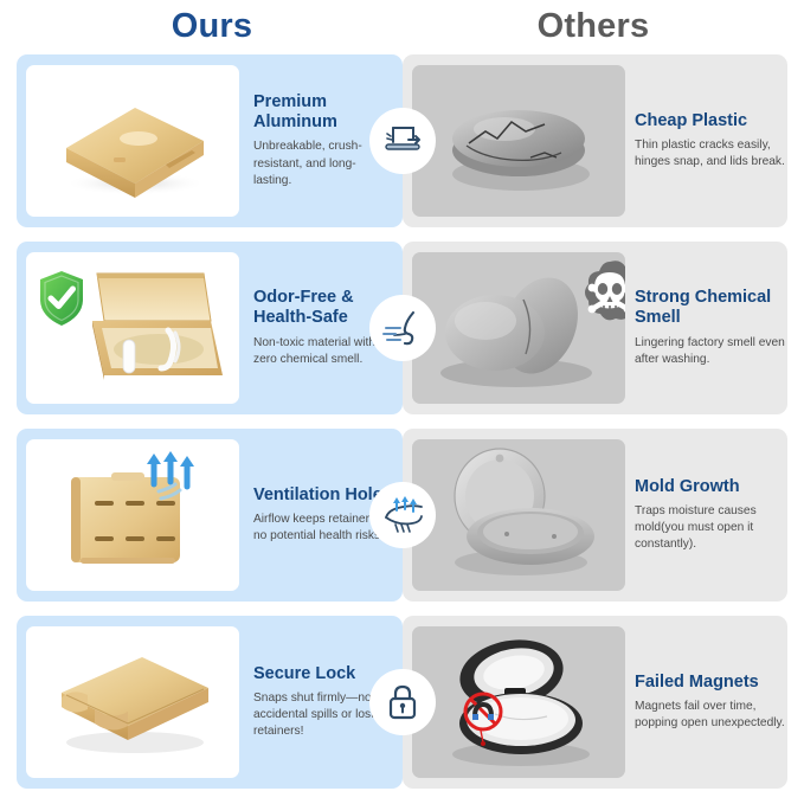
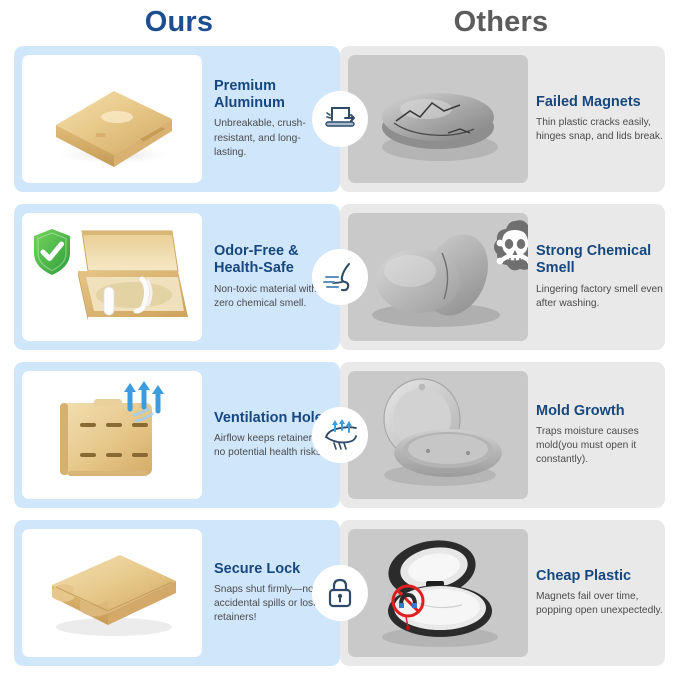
  Ours
  Others
  Premium Aluminum
  Unbreakable, crush-resistant, and long-lasting.
- Cheap Plastic
+ Failed Magnets
  Thin plastic cracks easily, hinges snap, and lids break.
  Odor-Free & Health-Safe
  Non-toxic material wit zero chemical smell.
  Strong Chemical Smell
  Lingering factory smell even after washing.
  Ventilation Hol
  Airflow keeps retainer no potential health risk
  Mold Growth
  Traps moisture causes mold(you must open it constantly).
  Secure Lock
  Snaps shut firmly—no accidental spills or los retainers!
- Failed Magnets
+ Cheap Plastic
  Magnets fail over time, popping open unexpectedly.
